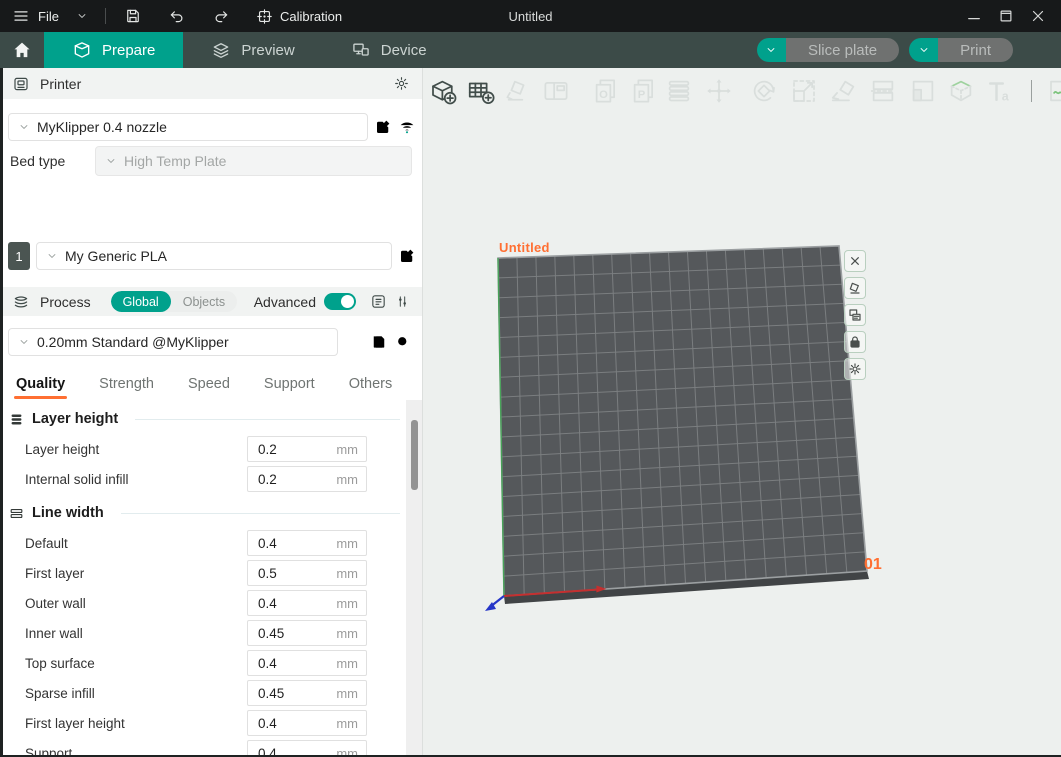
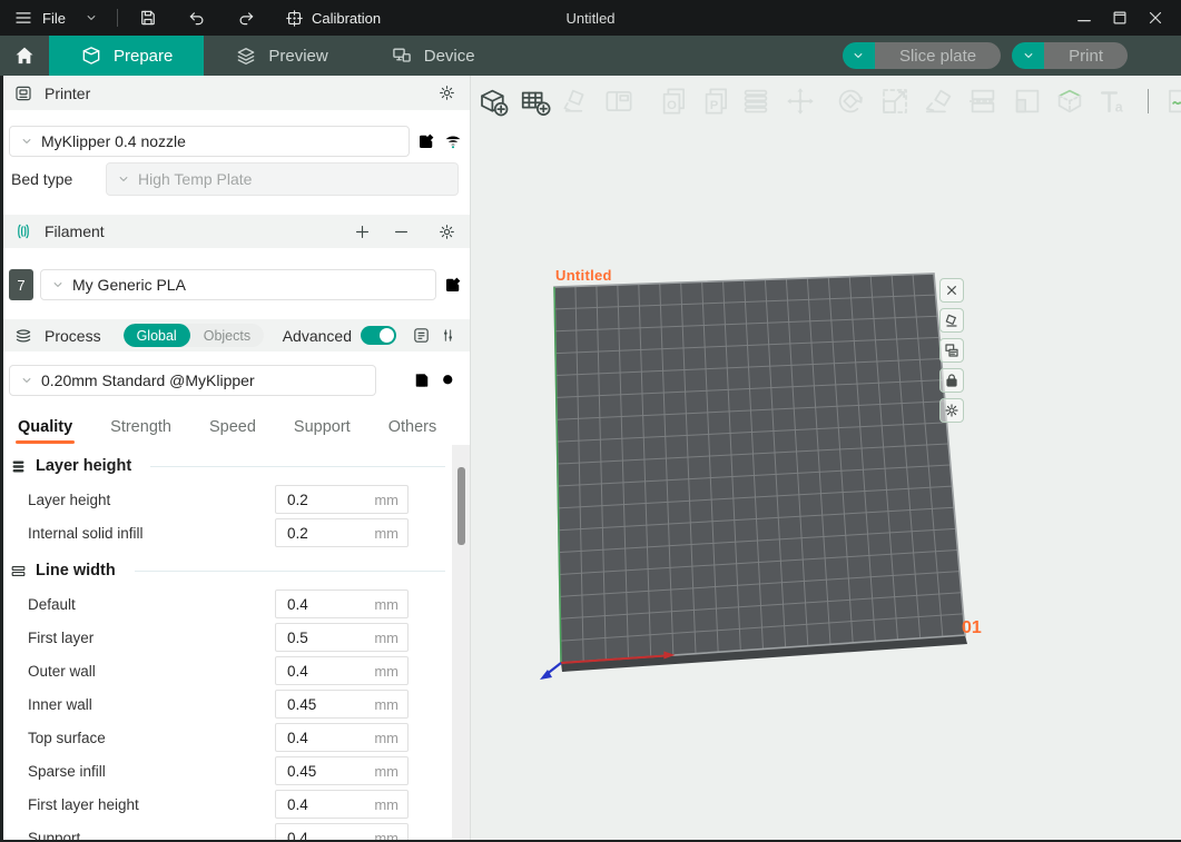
  File
  Calibration
  Untitled
  Prepare
  Preview
  Device
  Slice plate
  Print
  Printer
  MyKlipper 0.4 nozzle
  Bed type
  High Temp Plate
+ Filament
- 1
+ 7
  My Generic PLA
  Process
  Global
  Objects
  Advanced
  0.20mm Standard @MyKlipper
  Quality
  Strength
  Speed
  Support
  Others
  Layer height
  Layer height
  0.2
  mm
  Internal solid infill
  0.2
  mm
  Line width
  Default
  0.4
  mm
  First layer
  0.5
  mm
  Outer wall
  0.4
  mm
  Inner wall
  0.45
  mm
  Top surface
  0.4
  mm
  Sparse infill
  0.45
  mm
  First layer height
  0.4
  mm
  Support
  0.4
  mm
  Untitled
  01
